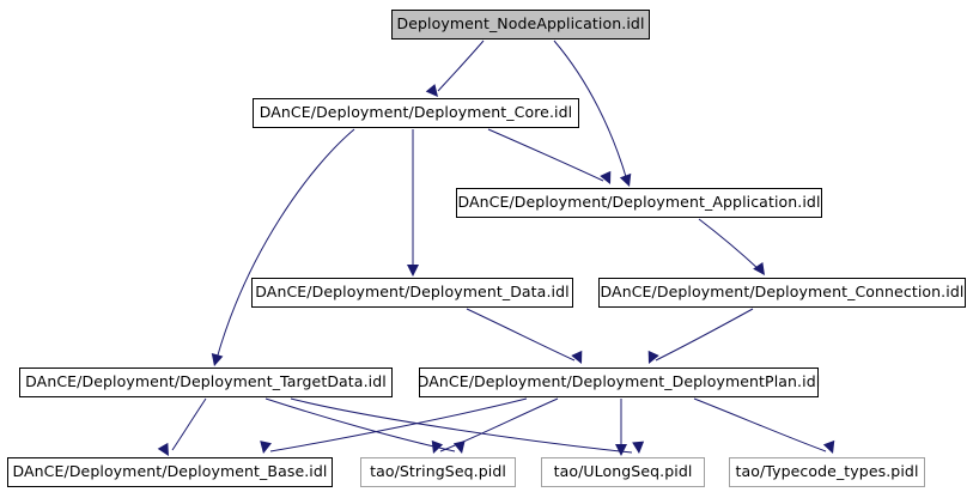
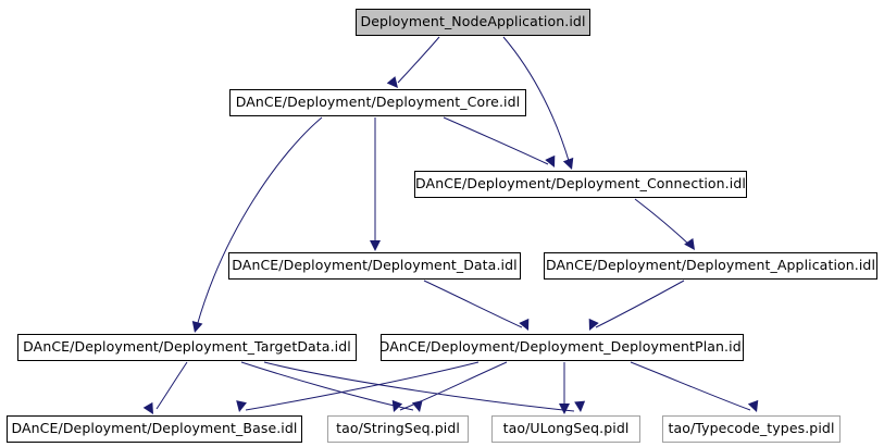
  Deployment_NodeApplication.idl
  DAnCE/Deployment/Deployment_Core.idl
- DAnCE/Deployment/Deployment_Application.idl
+ DAnCE/Deployment/Deployment_Connection.idl
  DAnCE/Deployment/Deployment_Data.idl
- DAnCE/Deployment/Deployment_Connection.idl
+ DAnCE/Deployment/Deployment_Application.idl
  DAnCE/Deployment/Deployment_TargetData.idl
  DAnCE/Deployment/Deployment_DeploymentPlan.idl
  DAnCE/Deployment/Deployment_Base.idl
  tao/StringSeq.pidl
  tao/ULongSeq.pidl
  tao/Typecode_types.pidl
